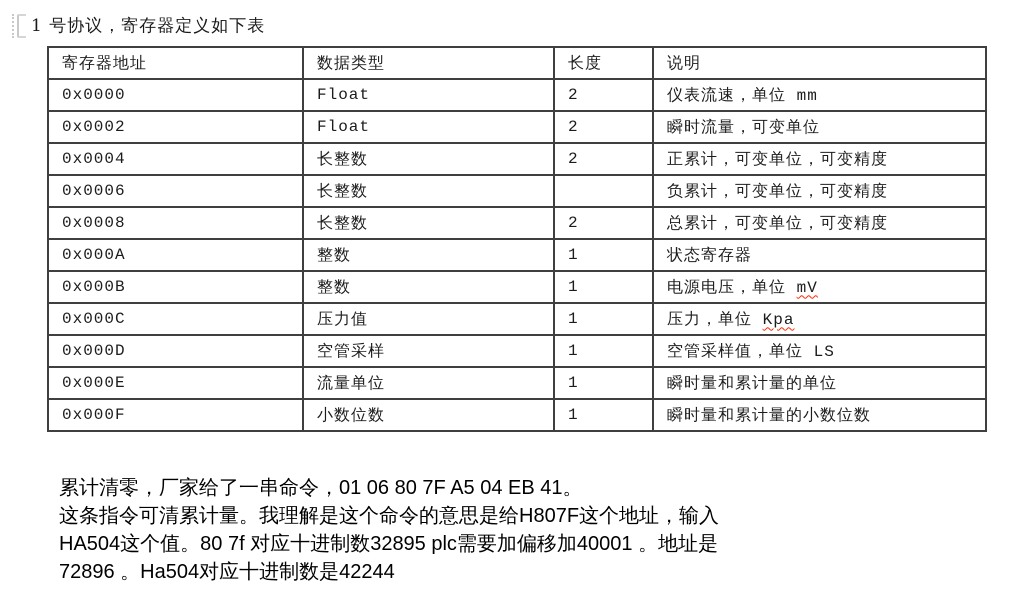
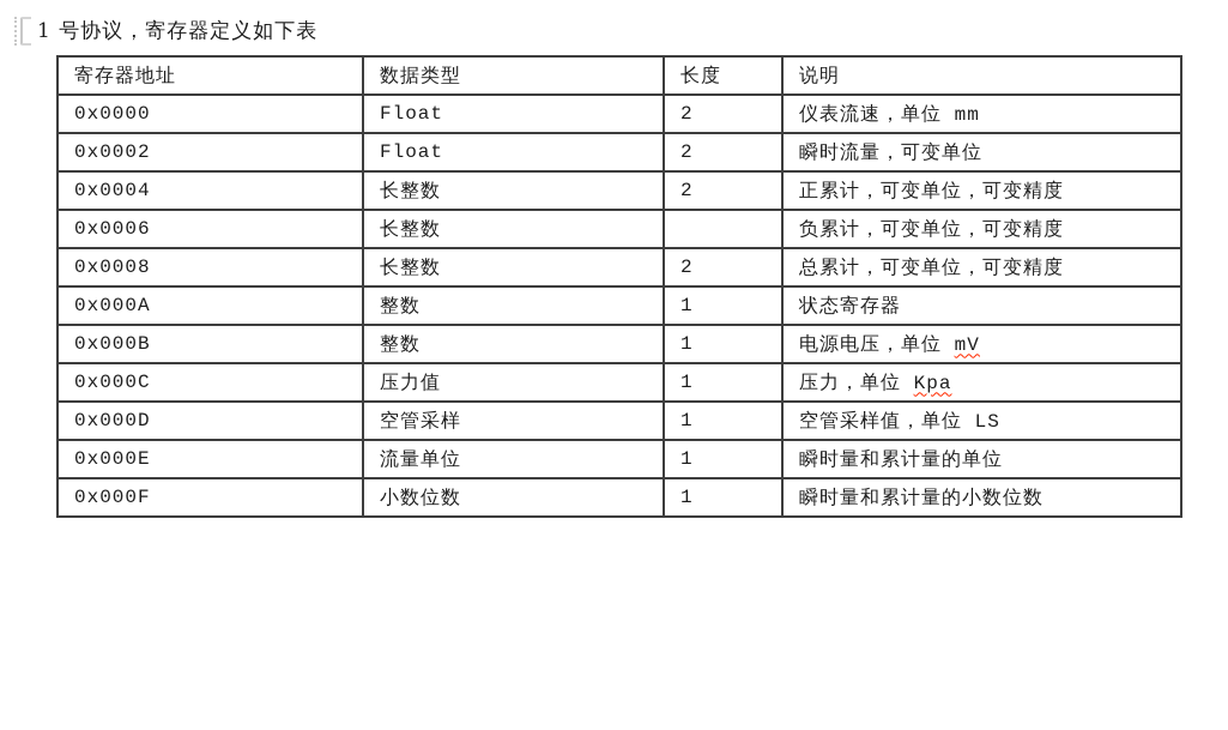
  1 号协议，寄存器定义如下表
  寄存器地址	数据类型	长度	说明
  0x0000	Float	2	仪表流速，单位 mm
  0x0002	Float	2	瞬时流量，可变单位
  0x0004	长整数	2	正累计，可变单位，可变精度
  0x0006	长整数		负累计，可变单位，可变精度
  0x0008	长整数	2	总累计，可变单位，可变精度
  0x000A	整数	1	状态寄存器
  0x000B	整数	1	电源电压，单位 mV
  0x000C	压力值	1	压力，单位 Kpa
  0x000D	空管采样	1	空管采样值，单位 LS
  0x000E	流量单位	1	瞬时量和累计量的单位
  0x000F	小数位数	1	瞬时量和累计量的小数位数
- 累计清零，厂家给了一串命令，01 06 80 7F A5 04 EB 41。
- 这条指令可清累计量。我理解是这个命令的意思是给H807F这个地址，输入
- HA504这个值。80 7f 对应十进制数32895 plc需要加偏移加40001 。地址是
- 72896 。Ha504对应十进制数是42244
